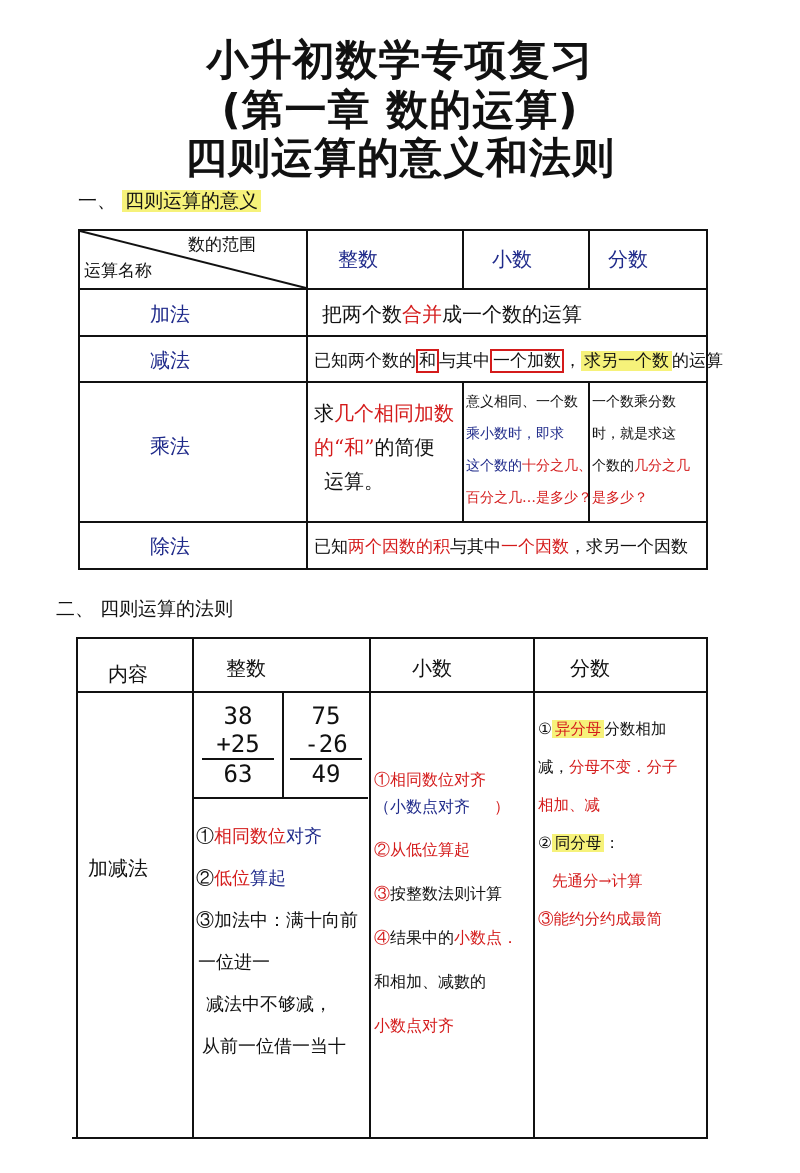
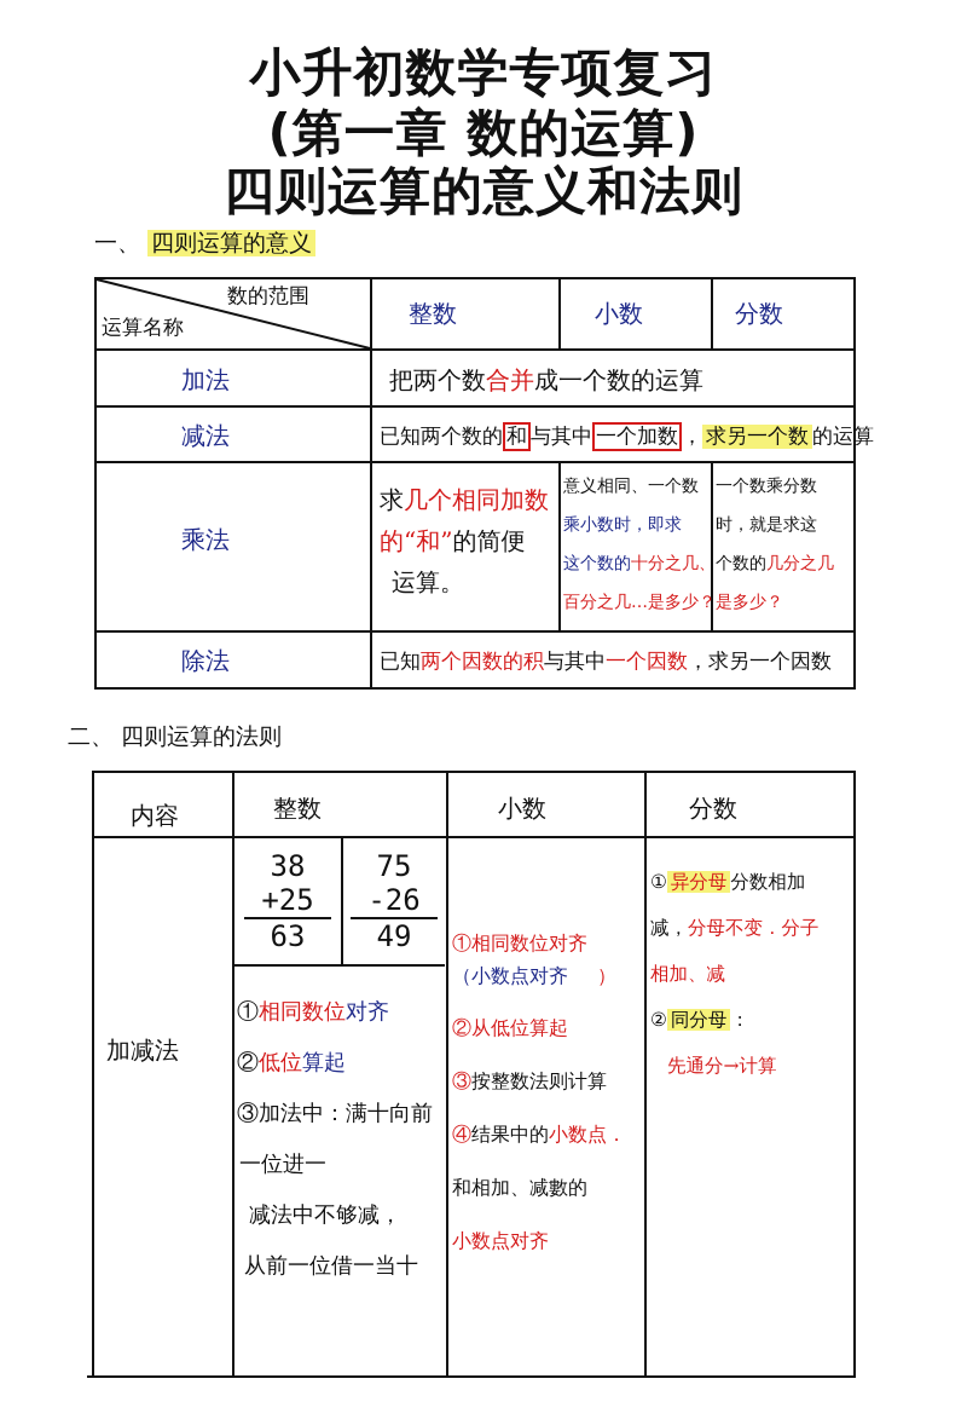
  小升初数学专项复习
  (第一章 数的运算)
  四则运算的意义和法则
  一、 四则运算的意义
  数的范围
  运算名称
  整数
  小数
  分数
  加法
  减法
  乘法
  除法
  把两个数合并成一个数的运算
  已知两个数的 和 与其中 一个加数 ， 求另一个数 的运算
  求几个相同加数的“和”的简便
  运算。
  意义相同、一个数
  乘小数时，即求
  这个数的十分之几、
  百分之几…是多少？
  一个数乘分数
  时，就是求这
  个数的几分之几
  是多少？
  已知两个因数的积与其中一个因数，求另一个因数
  二、 四则运算的法则
  内容
  整数
  小数
  分数
  加减法
  38
  +25
  63
  75
  -26
  49
  ①相同数位对齐
  ②低位算起
  ③加法中：满十向前
  一位进一
  减法中不够减，
  从前一位借一当十
  ①相同数位对齐
  （小数点对齐 ）
  ②从低位算起
  ③按整数法则计算
  ④结果中的小数点．
  和相加、减數的
  小数点对齐
  ① 异分母 分数相加
  减，分母不变．分子
  相加、减
  ② 同分母 ：
  先通分→计算
- ③能约分约成最简
